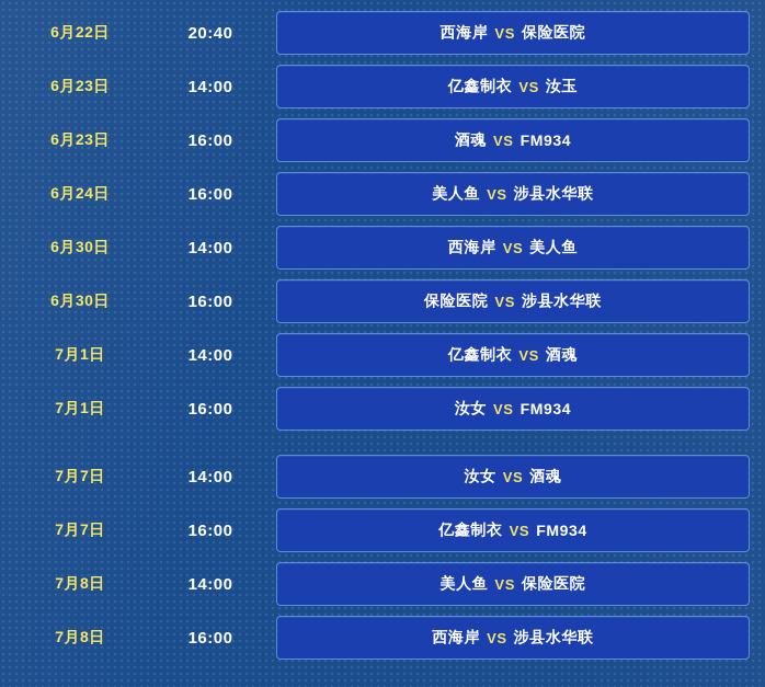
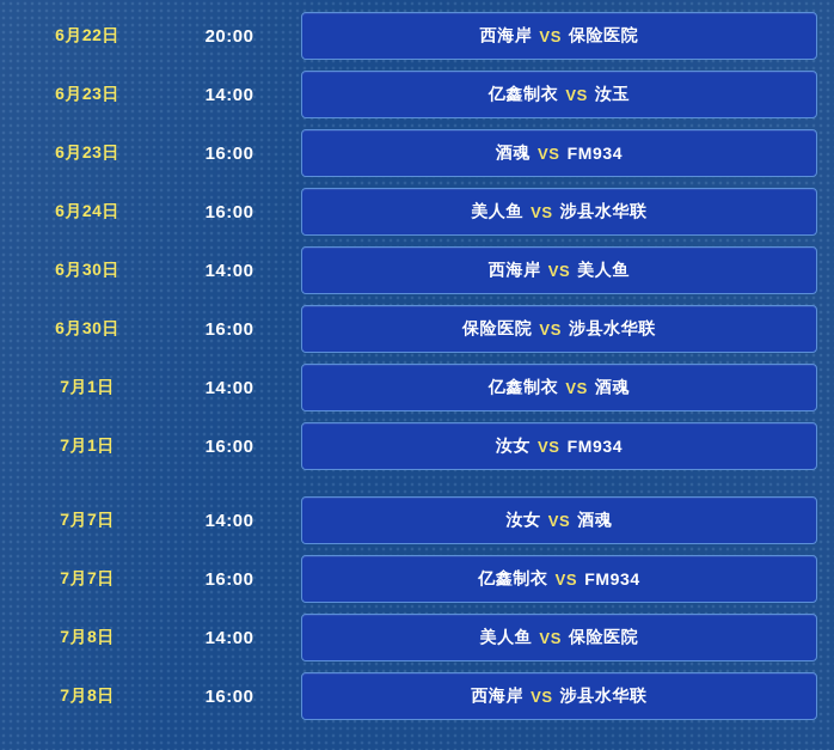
  6月22日
- 20:40
+ 20:00
  西海岸
  VS
  保险医院
  6月23日
  14:00
  亿鑫制衣
  VS
  汝玉
  6月23日
  16:00
  酒魂
  VS
  FM934
  6月24日
  16:00
  美人鱼
  VS
  涉县水华联
  6月30日
  14:00
  西海岸
  VS
  美人鱼
  6月30日
  16:00
  保险医院
  VS
  涉县水华联
  7月1日
  14:00
  亿鑫制衣
  VS
  酒魂
  7月1日
  16:00
  汝女
  VS
  FM934
  7月7日
  14:00
  汝女
  VS
  酒魂
  7月7日
  16:00
  亿鑫制衣
  VS
  FM934
  7月8日
  14:00
  美人鱼
  VS
  保险医院
  7月8日
  16:00
  西海岸
  VS
  涉县水华联
